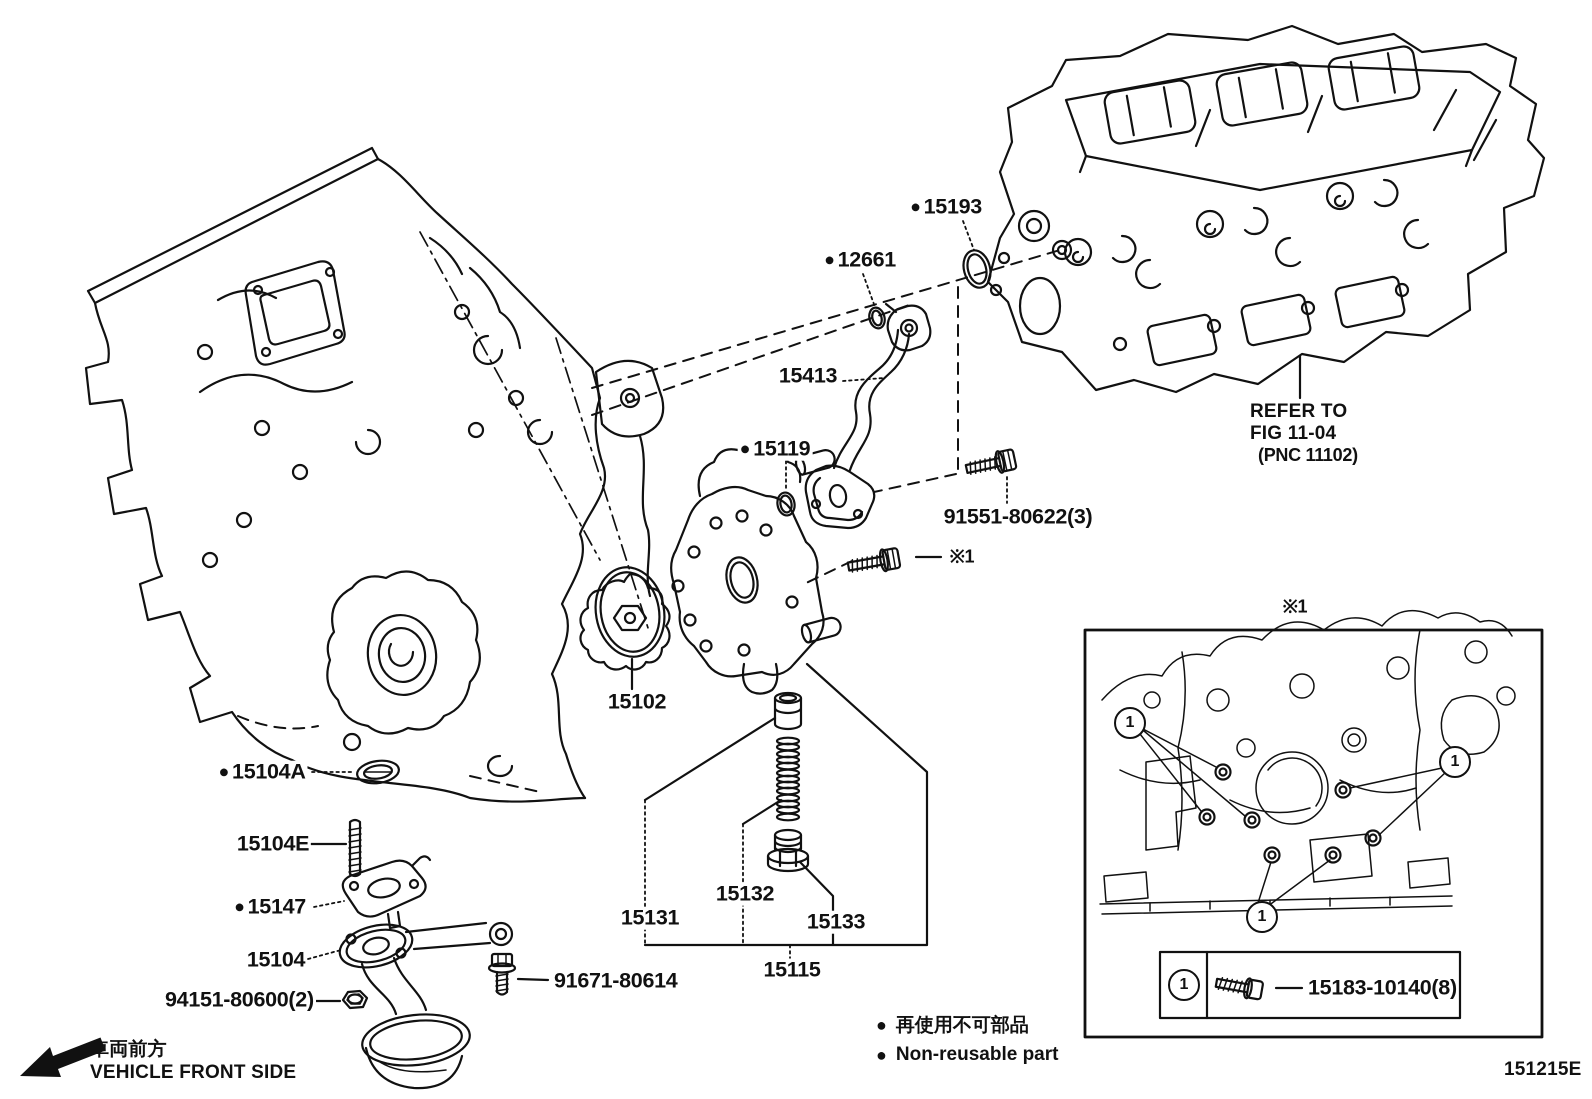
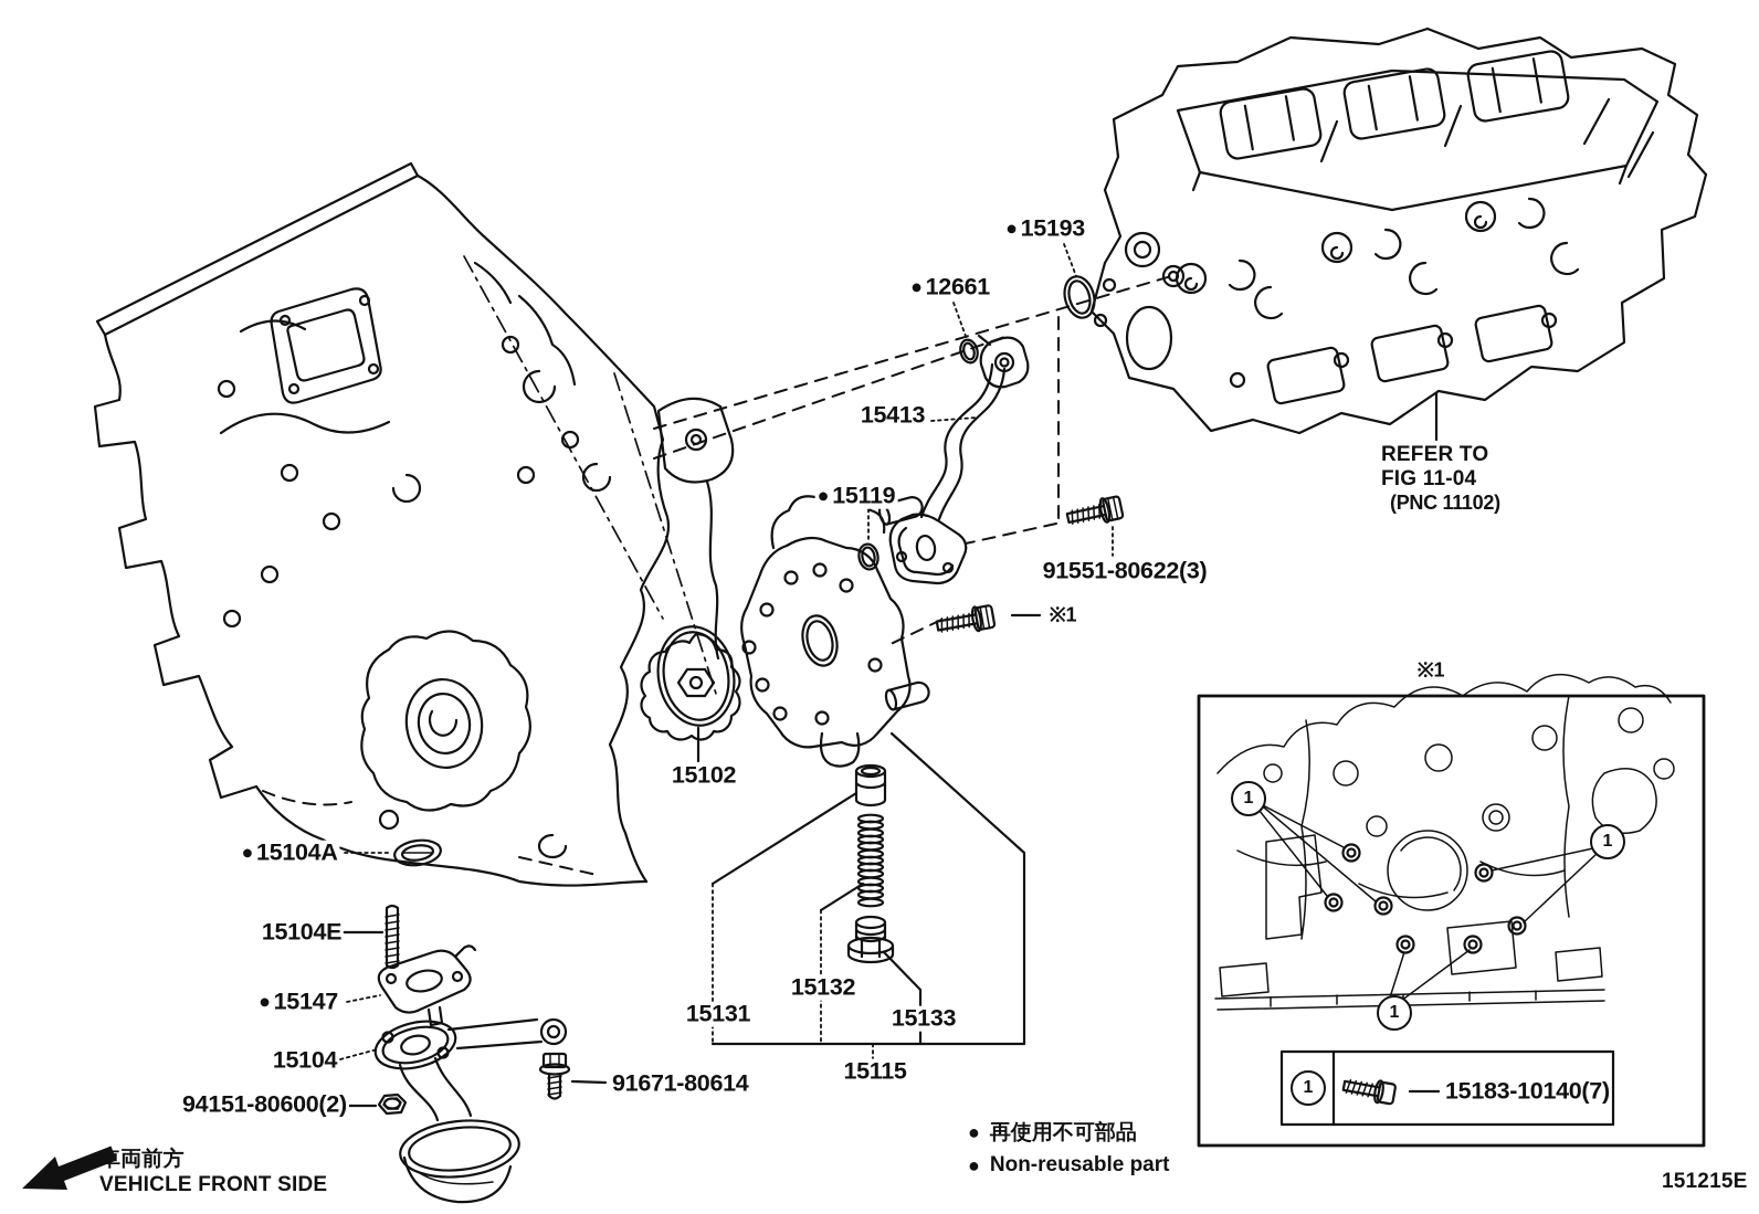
  ●
  15193
  ●
  12661
  15413
  ●
  15119
  91551-80622(3)
  ※1
  15102
  ●
  15104A
  15104E
  ●
  15147
  15104
  94151-80600(2)
  91671-80614
  15131
  15132
  15133
  15115
  REFER TO
  FIG 11-04
  (PNC 11102)
  ※1
- 15183-10140(8)
+ 15183-10140(7)
  1
  1
  1
  1
  ●
  再使用不可部品
  ●
  Non-reusable part
  車両前方
  VEHICLE FRONT SIDE
  151215E
